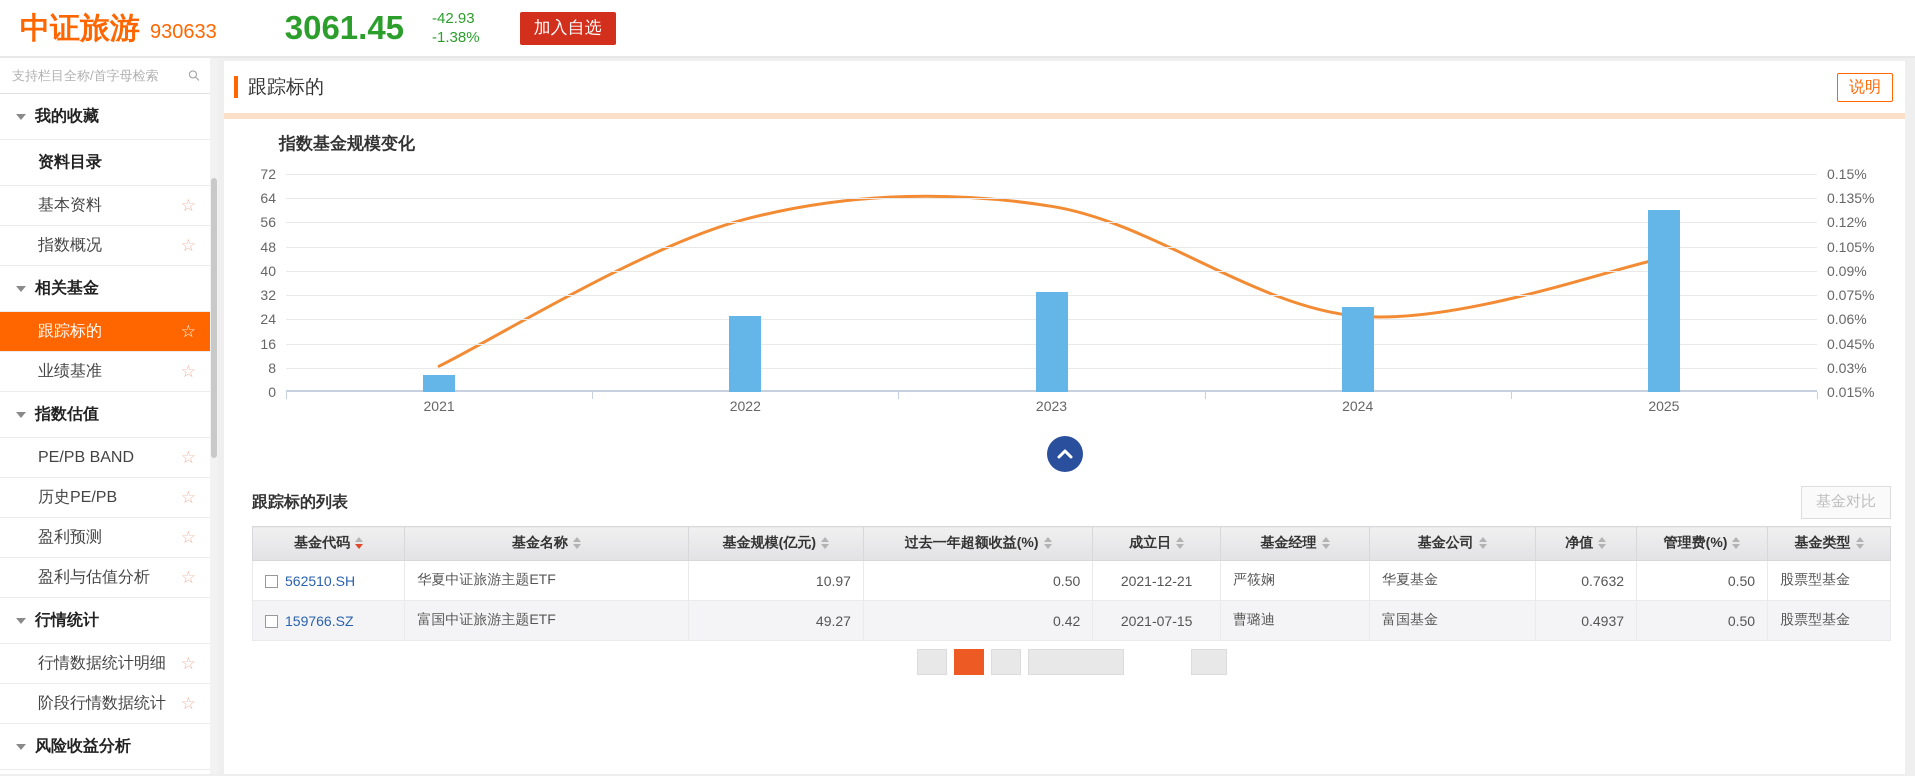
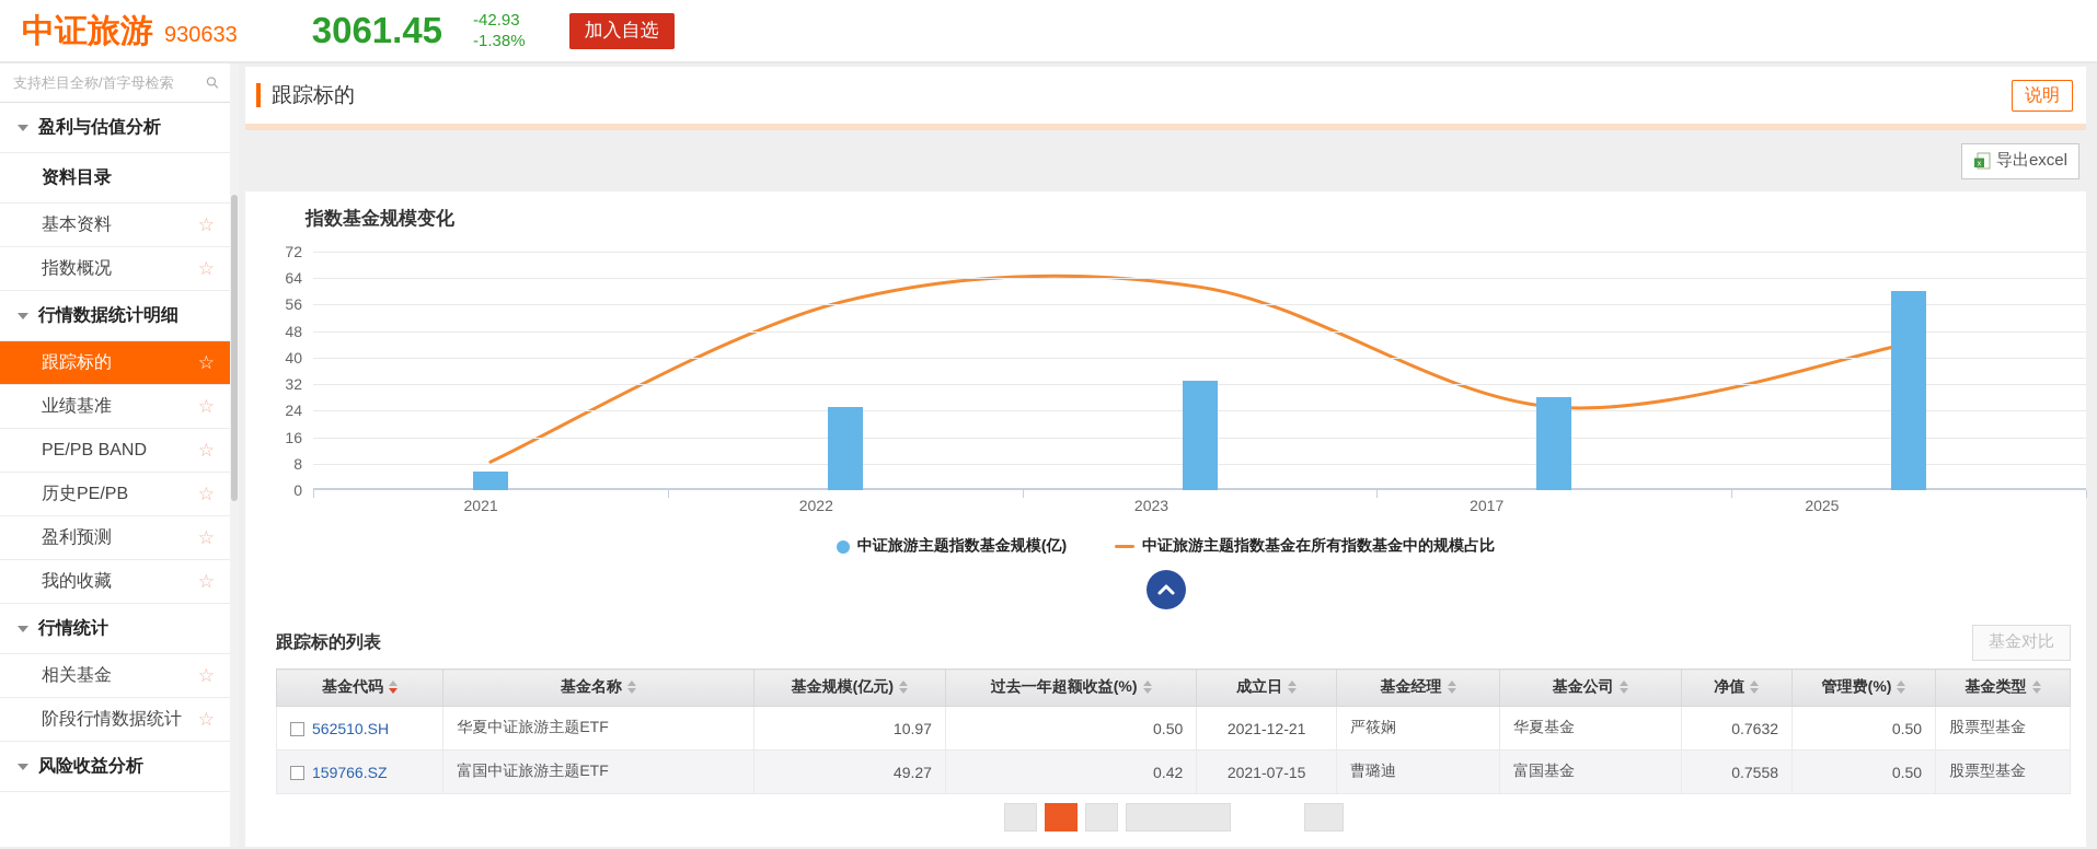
  中证旅游
  930633
  3061.45
  -42.93
  -1.38%
  加入自选
  支持栏目全称/首字母检索
- 我的收藏
+ 盈利与估值分析
  资料目录
  基本资料
  ☆
  指数概况
  ☆
- 相关基金
+ 行情数据统计明细
  跟踪标的
  ☆
  业绩基准
  ☆
- 指数估值
  PE/PB BAND
  ☆
  历史PE/PB
  ☆
  盈利预测
  ☆
- 盈利与估值分析
+ 我的收藏
  ☆
  行情统计
- 行情数据统计明细
+ 相关基金
  ☆
  阶段行情数据统计
  ☆
  风险收益分析
  跟踪标的
  说明
+ x
+ 导出excel
  指数基金规模变化
  72
  64
  56
  48
  40
  32
  24
  16
  8
  0
- 0.15%
- 0.135%
- 0.12%
- 0.105%
- 0.09%
- 0.075%
- 0.06%
- 0.045%
- 0.03%
- 0.015%
  2021
  2022
  2023
- 2024
+ 2017
  2025
+ 中证旅游主题指数基金规模(亿)
+ 中证旅游主题指数基金在所有指数基金中的规模占比
  跟踪标的列表
  基金对比
  基金代码	基金名称	基金规模(亿元)	过去一年超额收益(%)	成立日	基金经理	基金公司	净值	管理费(%)	基金类型
  562510.SH	华夏中证旅游主题ETF	10.97	0.50	2021-12-21	严筱娴	华夏基金	0.7632	0.50	股票型基金
- 159766.SZ	富国中证旅游主题ETF	49.27	0.42	2021-07-15	曹璐迪	富国基金	0.4937	0.50	股票型基金
+ 159766.SZ	富国中证旅游主题ETF	49.27	0.42	2021-07-15	曹璐迪	富国基金	0.7558	0.50	股票型基金
